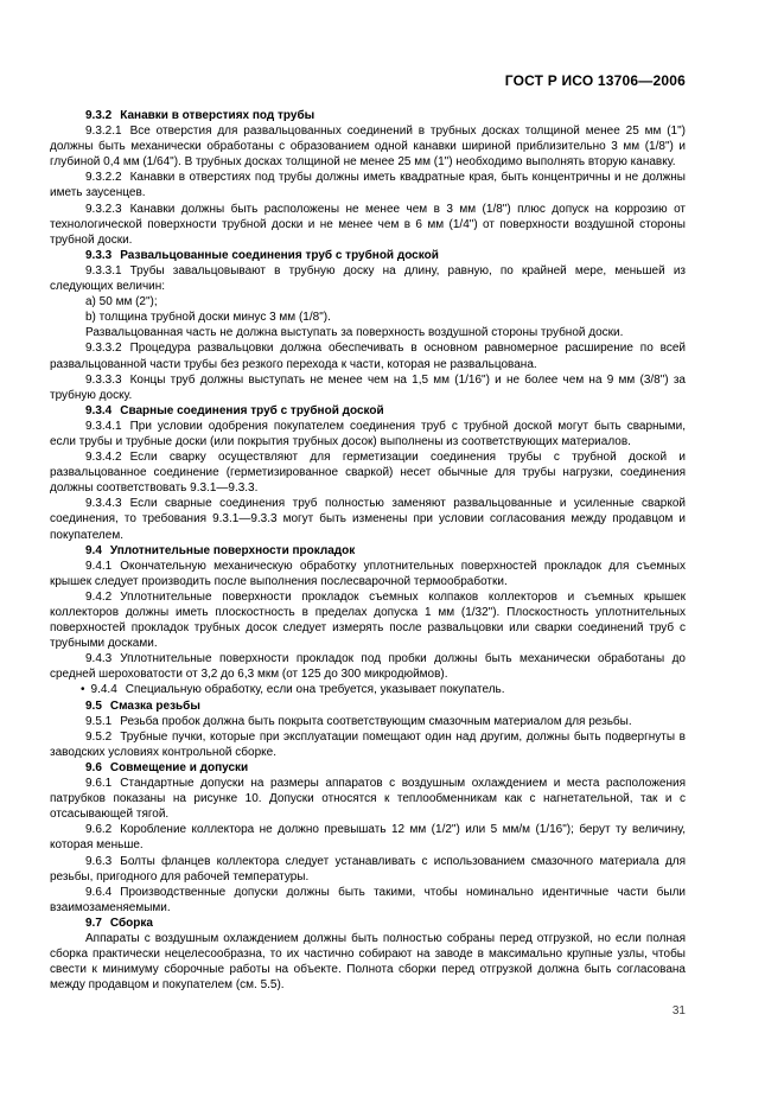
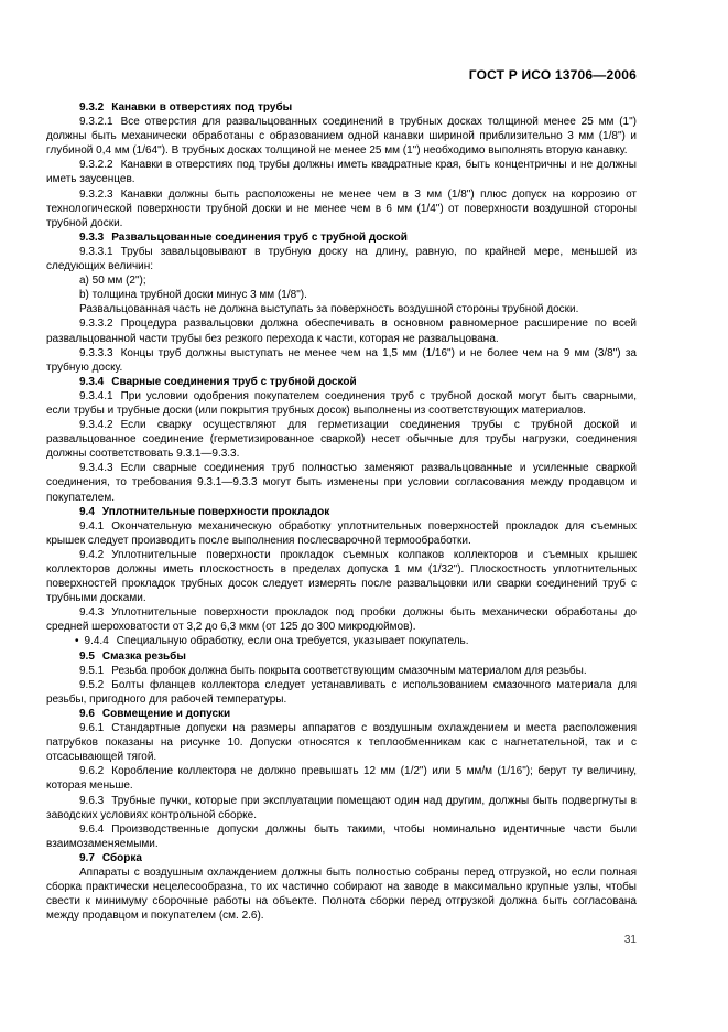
  ГОСТ Р ИСО 13706—2006
  9.3.2 Канавки в отверстиях под трубы
  9.3.2.1 Все отверстия для развальцованных соединений в трубных досках толщиной менее 25 мм (1") должны быть механически обработаны с образованием одной канавки шириной приблизительно 3 мм (1/8") и глубиной 0,4 мм (1/64"). В трубных досках толщиной не менее 25 мм (1") необходимо выполнять вторую канавку.
  9.3.2.2 Канавки в отверстиях под трубы должны иметь квадратные края, быть концентричны и не должны иметь заусенцев.
  9.3.2.3 Канавки должны быть расположены не менее чем в 3 мм (1/8") плюс допуск на коррозию от технологической поверхности трубной доски и не менее чем в 6 мм (1/4") от поверхности воздушной стороны трубной доски.
  9.3.3 Развальцованные соединения труб с трубной доской
  9.3.3.1 Трубы завальцовывают в трубную доску на длину, равную, по крайней мере, меньшей из следующих величин:
  a) 50 мм (2");
  b) толщина трубной доски минус 3 мм (1/8").
  Развальцованная часть не должна выступать за поверхность воздушной стороны трубной доски.
  9.3.3.2 Процедура развальцовки должна обеспечивать в основном равномерное расширение по всей развальцованной части трубы без резкого перехода к части, которая не развальцована.
  9.3.3.3 Концы труб должны выступать не менее чем на 1,5 мм (1/16") и не более чем на 9 мм (3/8") за трубную доску.
  9.3.4 Сварные соединения труб с трубной доской
  9.3.4.1 При условии одобрения покупателем соединения труб с трубной доской могут быть сварными, если трубы и трубные доски (или покрытия трубных досок) выполнены из соответствующих материалов.
  9.3.4.2 Если сварку осуществляют для герметизации соединения трубы с трубной доской и развальцованное соединение (герметизированное сваркой) несет обычные для трубы нагрузки, соединения должны соответствовать 9.3.1—9.3.3.
  9.3.4.3 Если сварные соединения труб полностью заменяют развальцованные и усиленные сваркой соединения, то требования 9.3.1—9.3.3 могут быть изменены при условии согласования между продавцом и покупателем.
  9.4 Уплотнительные поверхности прокладок
  9.4.1 Окончательную механическую обработку уплотнительных поверхностей прокладок для съемных крышек следует производить после выполнения послесварочной термообработки.
  9.4.2 Уплотнительные поверхности прокладок съемных колпаков коллекторов и съемных крышек коллекторов должны иметь плоскостность в пределах допуска 1 мм (1/32"). Плоскостность уплотнительных поверхностей прокладок трубных досок следует измерять после развальцовки или сварки соединений труб с трубными досками.
  9.4.3 Уплотнительные поверхности прокладок под пробки должны быть механически обработаны до средней шероховатости от 3,2 до 6,3 мкм (от 125 до 300 микродюймов).
  • 9.4.4 Специальную обработку, если она требуется, указывает покупатель.
  9.5 Смазка резьбы
  9.5.1 Резьба пробок должна быть покрыта соответствующим смазочным материалом для резьбы.
- 9.5.2 Трубные пучки, которые при эксплуатации помещают один над другим, должны быть подвергнуты в заводских условиях контрольной сборке.
+ 9.5.2 Болты фланцев коллектора следует устанавливать с использованием смазочного материала для резьбы, пригодного для рабочей температуры.
  9.6 Совмещение и допуски
  9.6.1 Стандартные допуски на размеры аппаратов с воздушным охлаждением и места расположения патрубков показаны на рисунке 10. Допуски относятся к теплообменникам как с нагнетательной, так и с отсасывающей тягой.
  9.6.2 Коробление коллектора не должно превышать 12 мм (1/2") или 5 мм/м (1/16"); берут ту величину, которая меньше.
- 9.6.3 Болты фланцев коллектора следует устанавливать с использованием смазочного материала для резьбы, пригодного для рабочей температуры.
+ 9.6.3 Трубные пучки, которые при эксплуатации помещают один над другим, должны быть подвергнуты в заводских условиях контрольной сборке.
  9.6.4 Производственные допуски должны быть такими, чтобы номинально идентичные части были взаимозаменяемыми.
  9.7 Сборка
- Аппараты с воздушным охлаждением должны быть полностью собраны перед отгрузкой, но если полная сборка практически нецелесообразна, то их частично собирают на заводе в максимально крупные узлы, чтобы свести к минимуму сборочные работы на объекте. Полнота сборки перед отгрузкой должна быть согласована между продавцом и покупателем (см. 5.5).
+ Аппараты с воздушным охлаждением должны быть полностью собраны перед отгрузкой, но если полная сборка практически нецелесообразна, то их частично собирают на заводе в максимально крупные узлы, чтобы свести к минимуму сборочные работы на объекте. Полнота сборки перед отгрузкой должна быть согласована между продавцом и покупателем (см. 2.6).
  31
